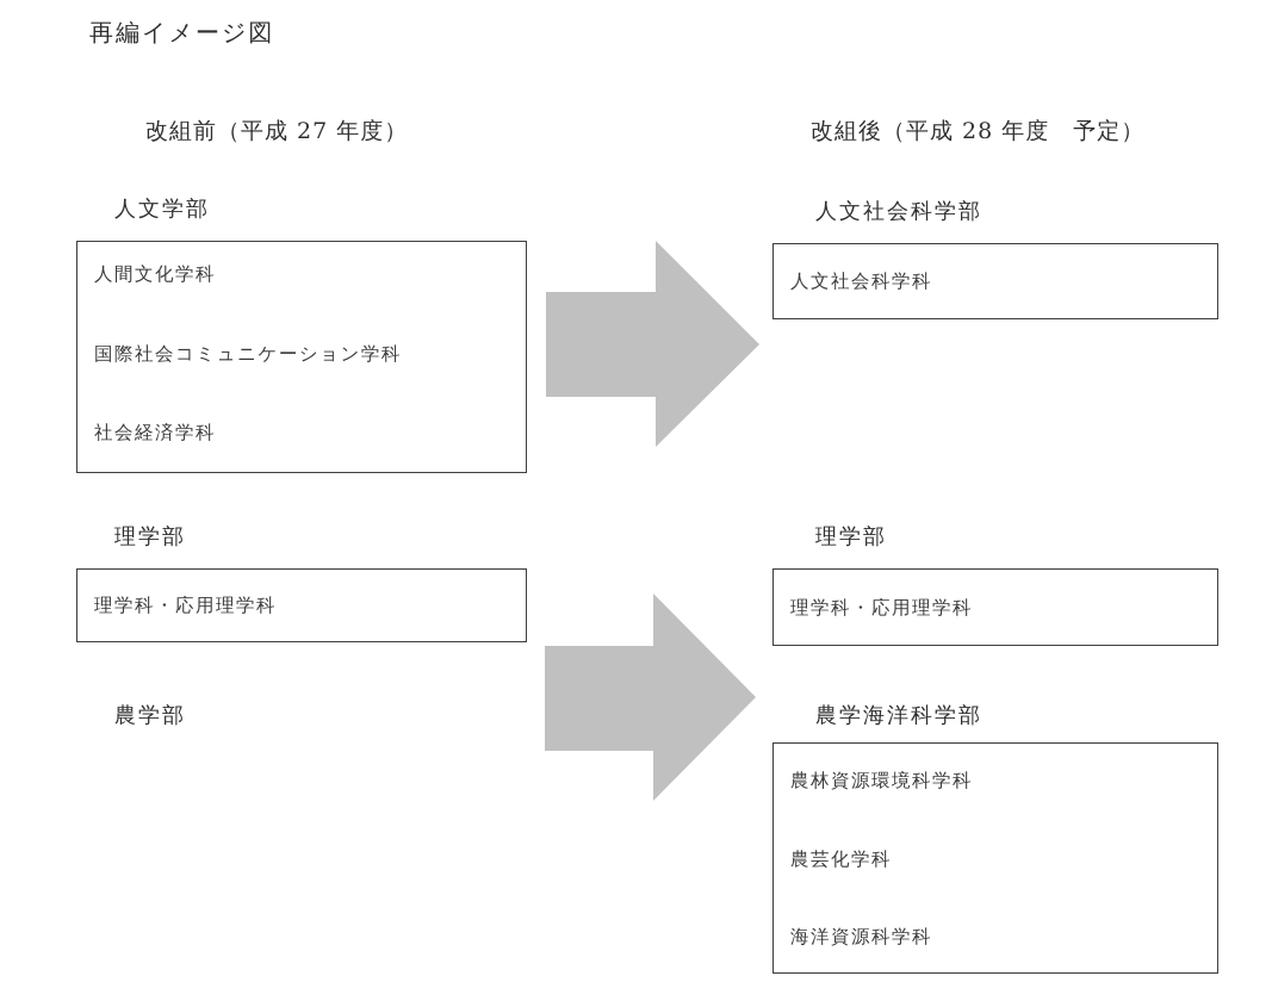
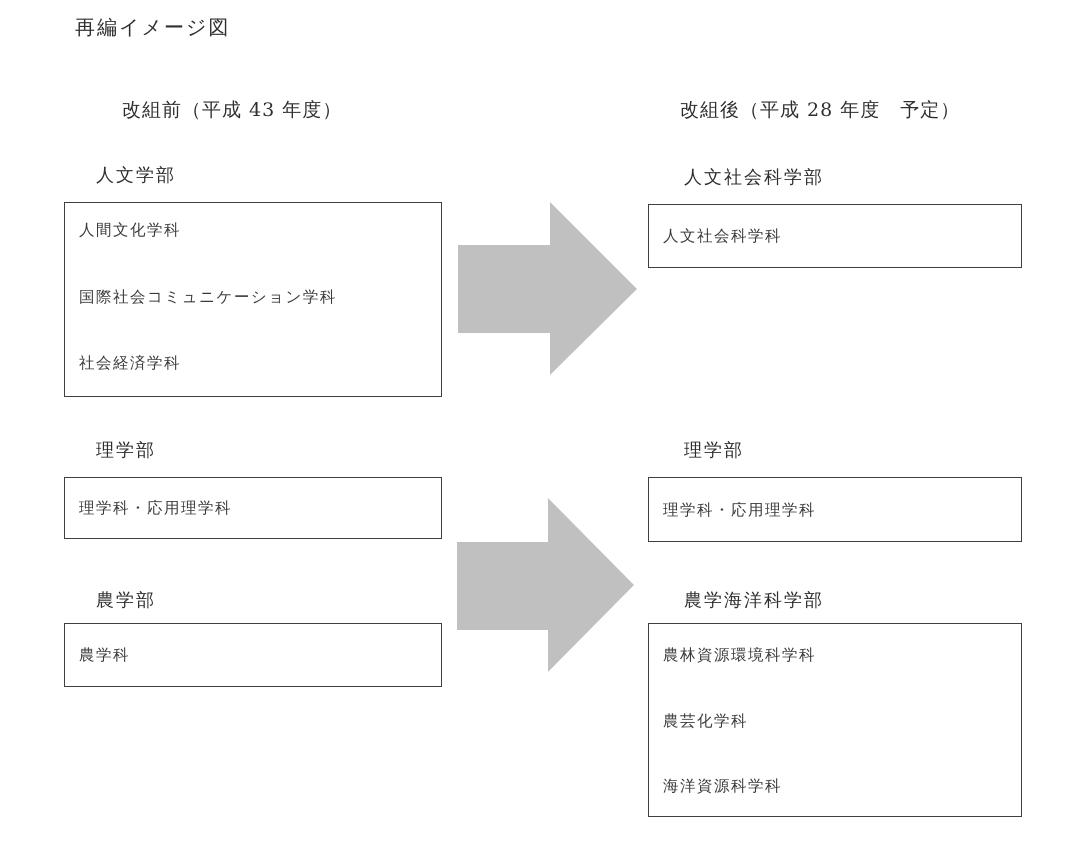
  再編イメージ図
- 改組前（平成 27 年度）
+ 改組前（平成 43 年度）
  改組後（平成 28 年度 予定）
  人文学部
  人間文化学科
  国際社会コミュニケーション学科
  社会経済学科
  理学部
  理学科・応用理学科
  農学部
+ 農学科
  人文社会科学部
  人文社会科学科
  理学部
  理学科・応用理学科
  農学海洋科学部
  農林資源環境科学科
  農芸化学科
  海洋資源科学科
